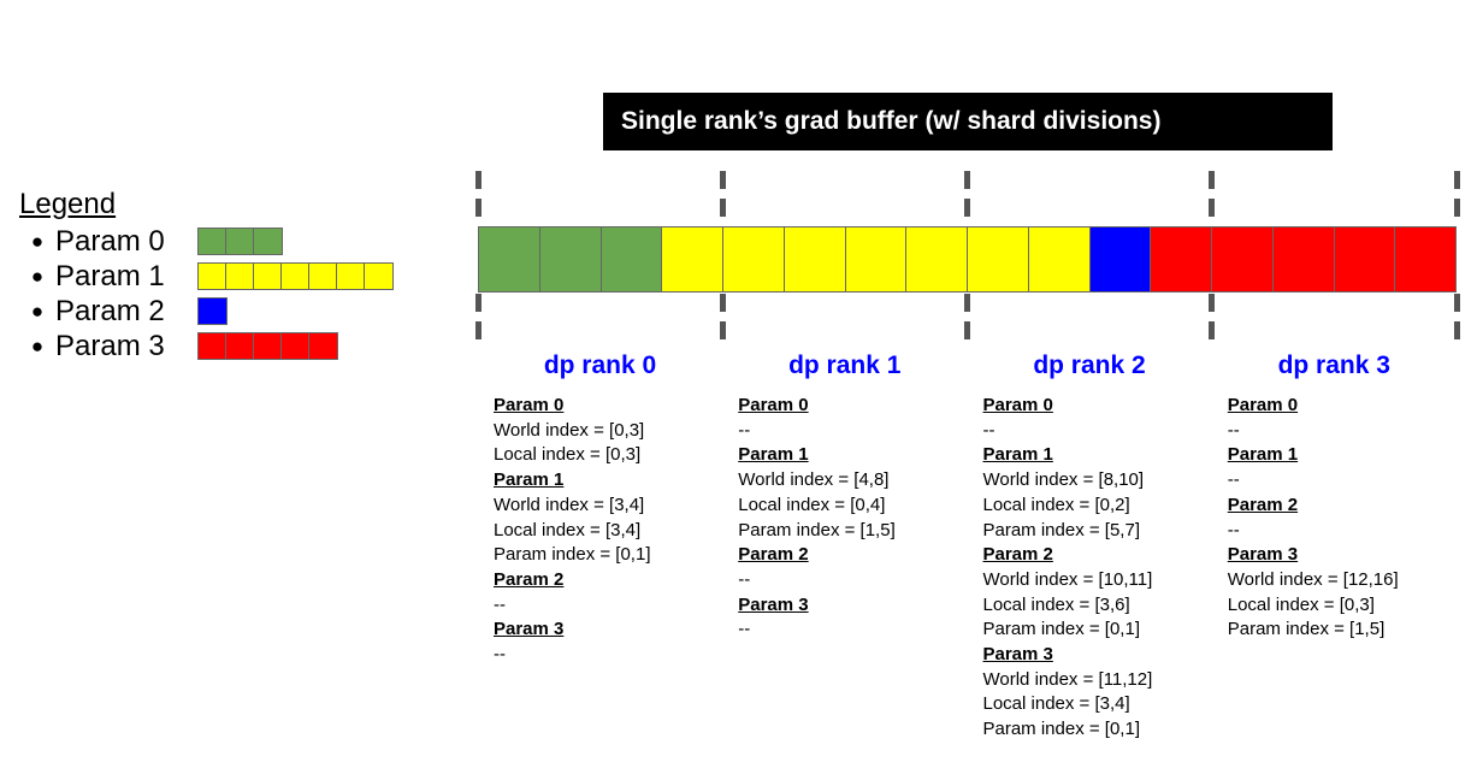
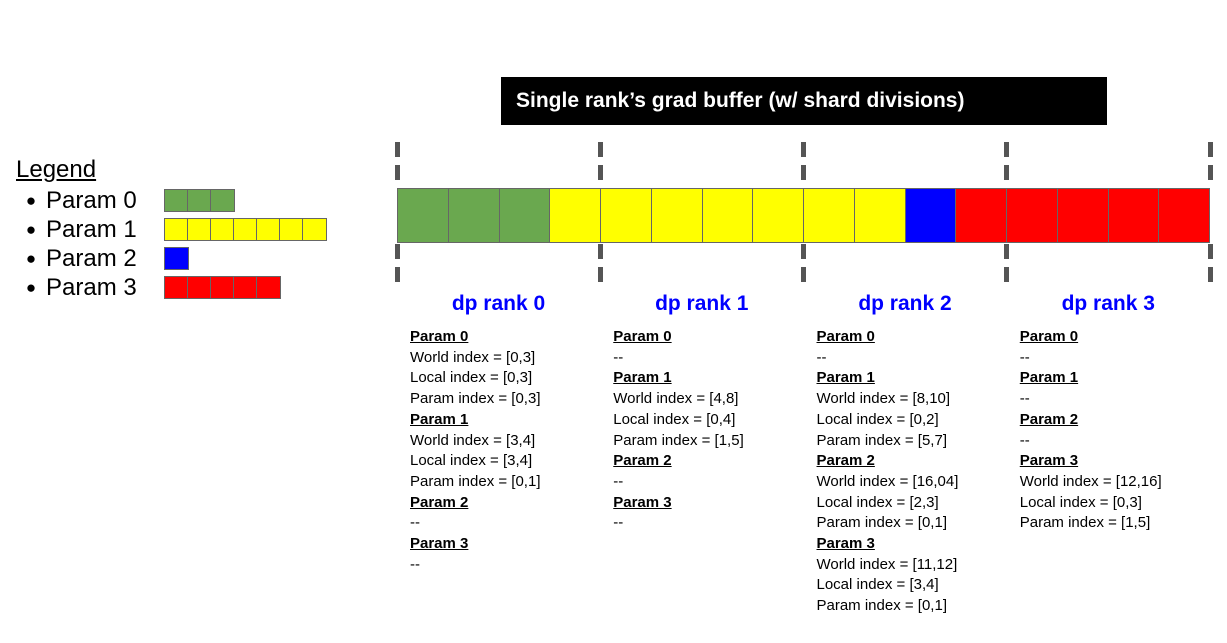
  Single rank’s grad buffer (w/ shard divisions)
  Legend
  ●
  Param 0
  ●
  Param 1
  ●
  Param 2
  ●
  Param 3
  dp rank 0
  Param 0
  World index = [0,3]
  Local index = [0,3]
+ Param index = [0,3]
  Param 1
  World index = [3,4]
  Local index = [3,4]
  Param index = [0,1]
  Param 2
  --
  Param 3
  --
  dp rank 1
  Param 0
  --
  Param 1
  World index = [4,8]
  Local index = [0,4]
  Param index = [1,5]
  Param 2
  --
  Param 3
  --
  dp rank 2
  Param 0
  --
  Param 1
  World index = [8,10]
  Local index = [0,2]
  Param index = [5,7]
  Param 2
- World index = [10,11]
+ World index = [16,04]
- Local index = [3,6]
+ Local index = [2,3]
  Param index = [0,1]
  Param 3
  World index = [11,12]
  Local index = [3,4]
  Param index = [0,1]
  dp rank 3
  Param 0
  --
  Param 1
  --
  Param 2
  --
  Param 3
  World index = [12,16]
  Local index = [0,3]
  Param index = [1,5]
